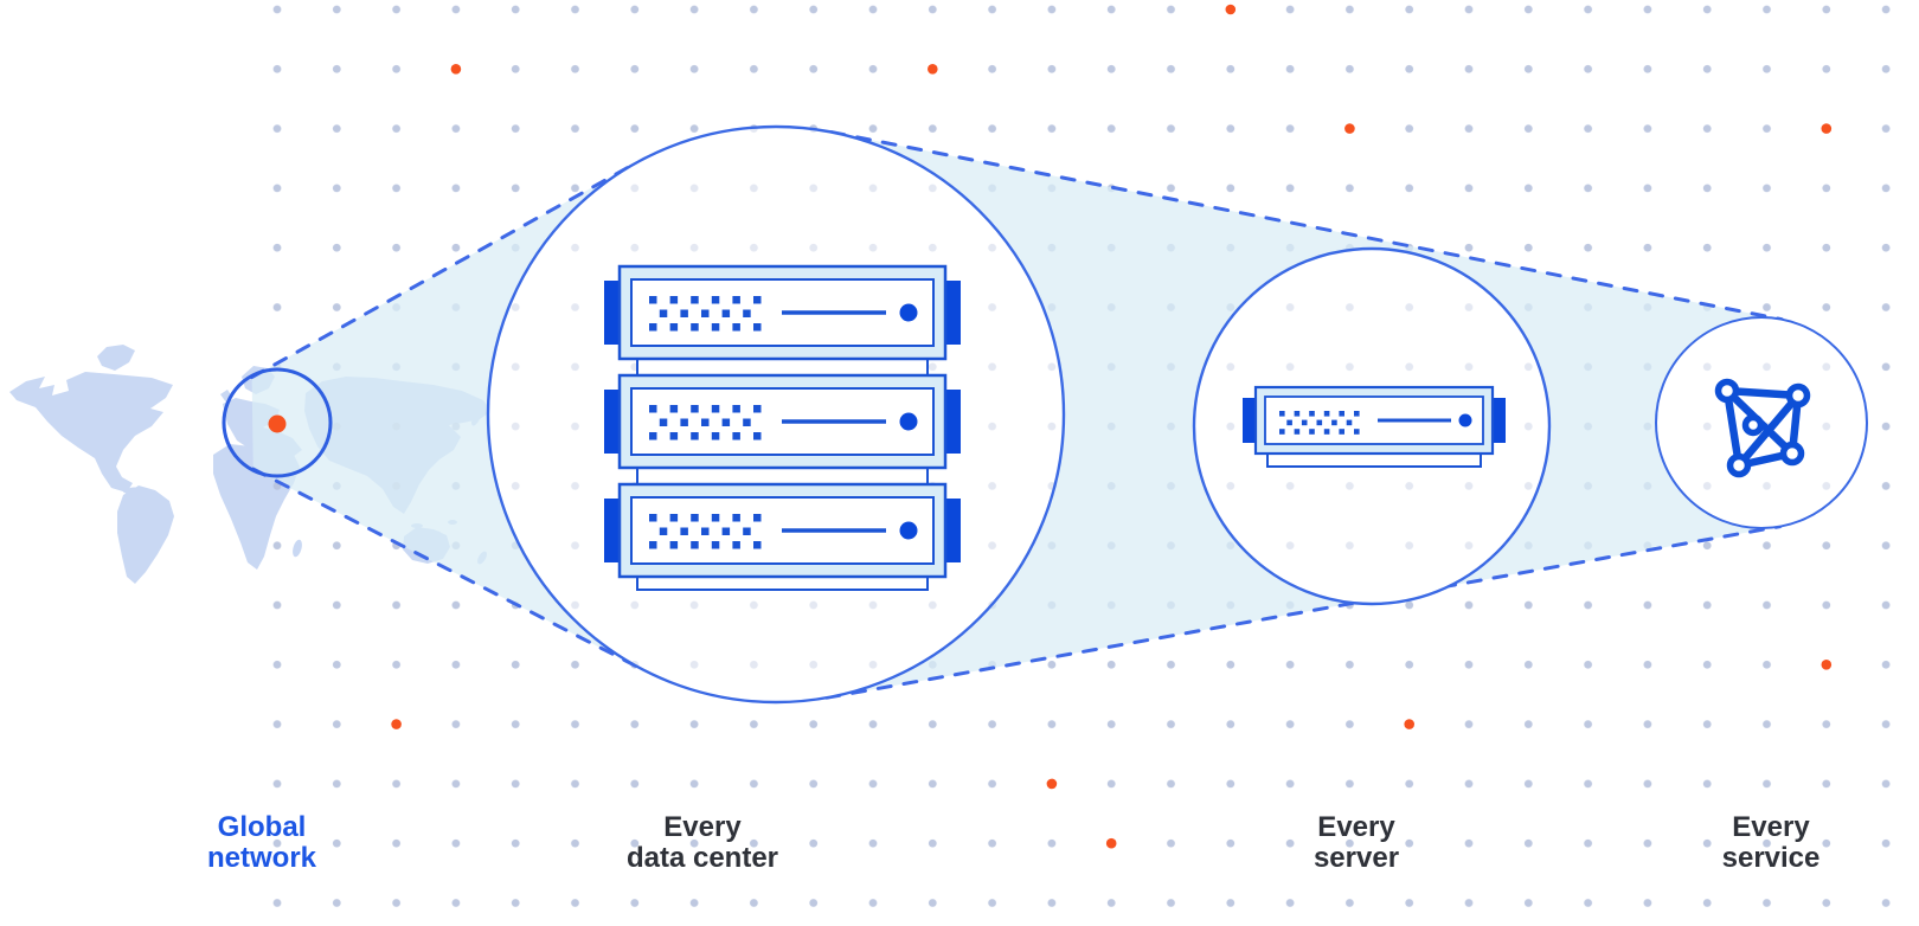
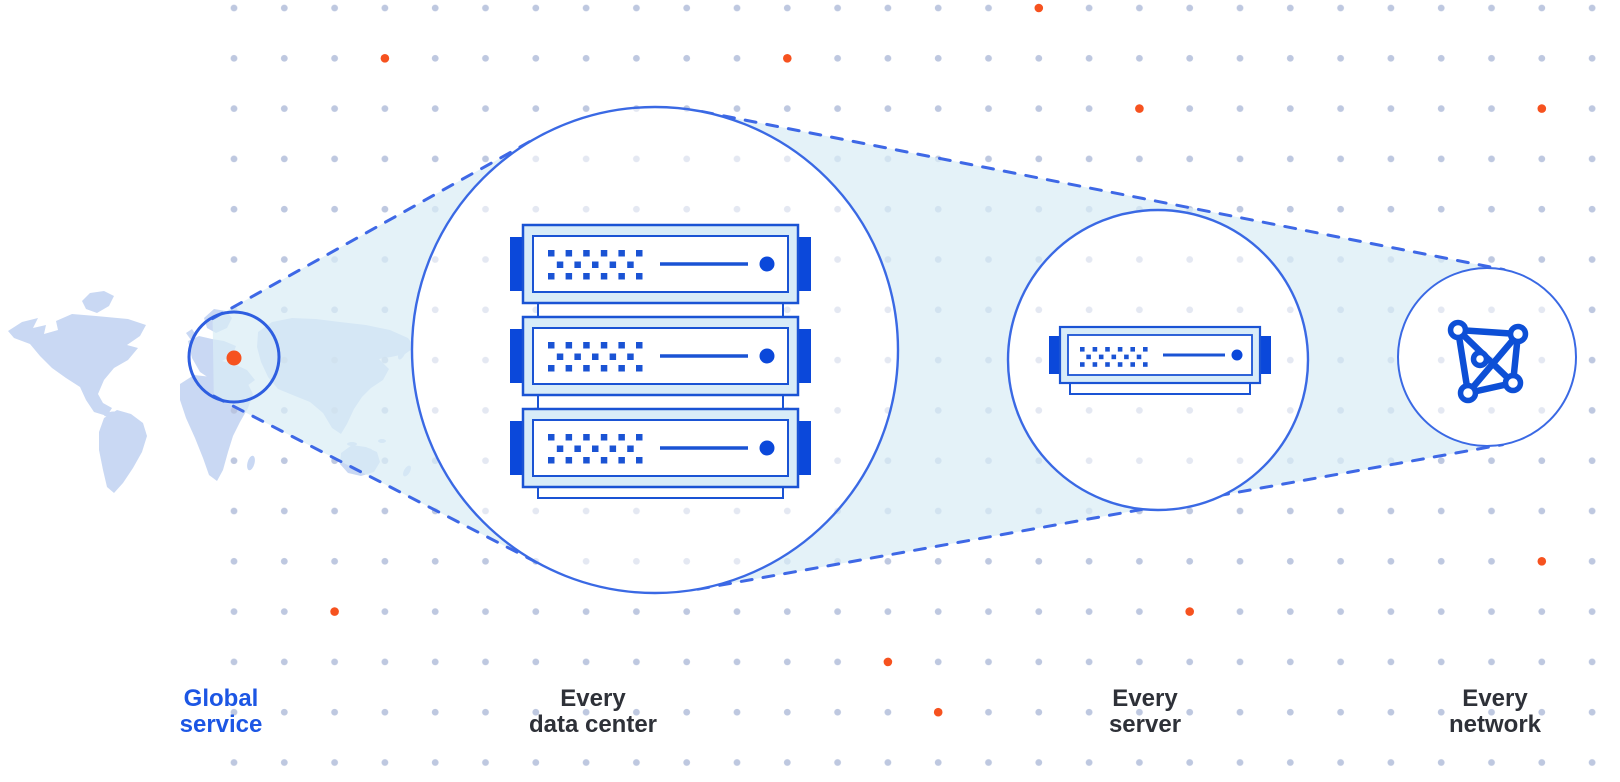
  Global
- network
+ service
  Every
  data center
  Every
  server
  Every
- service
+ network
